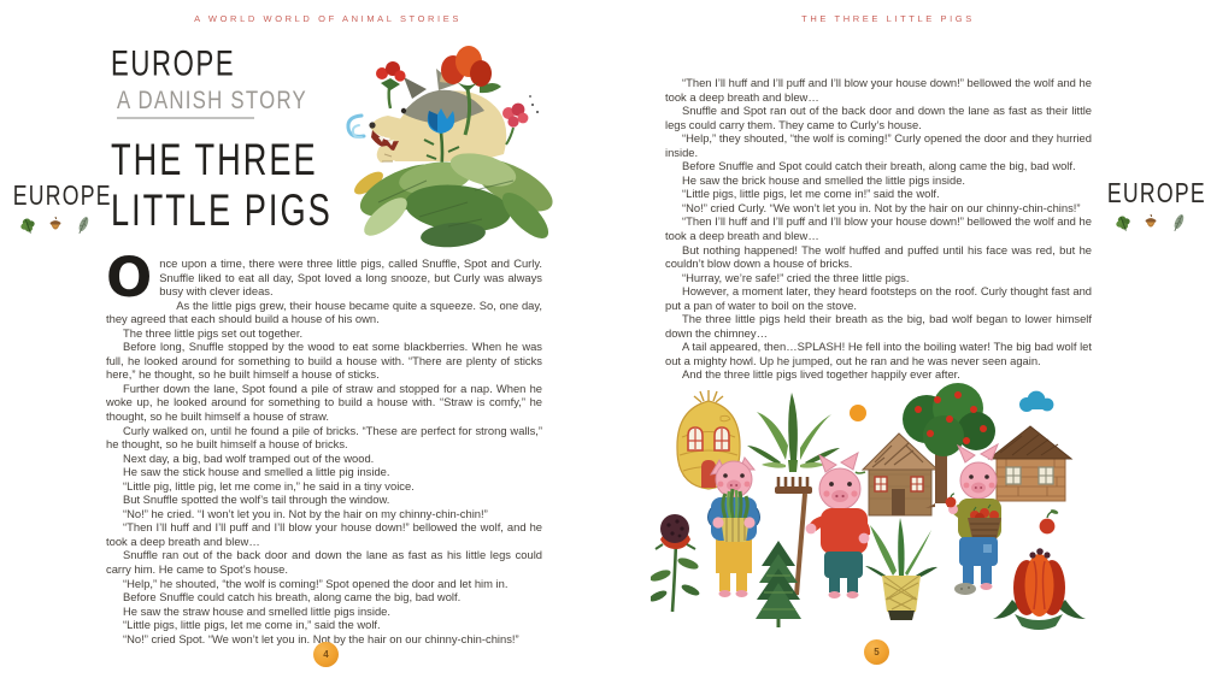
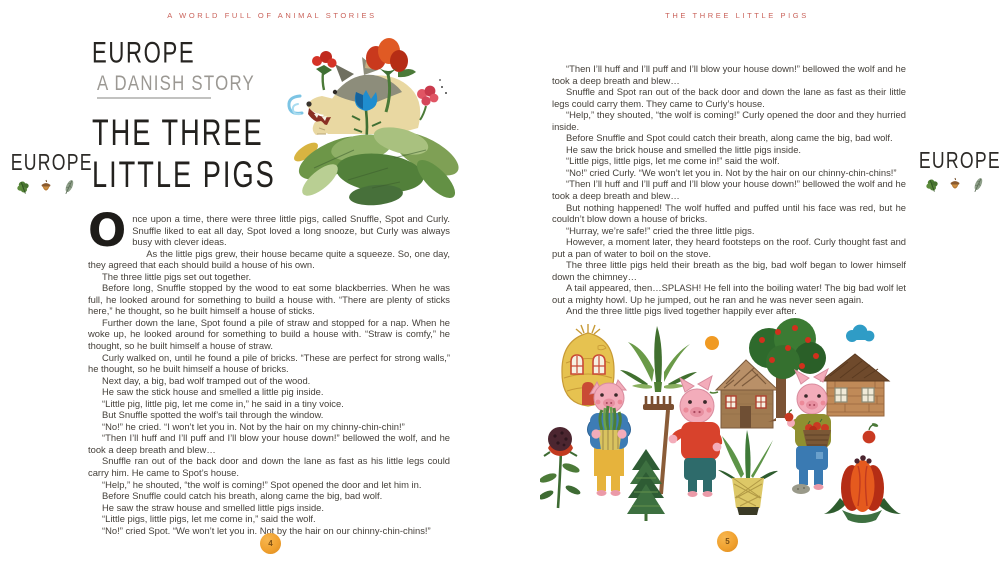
- A WORLD WORLD OF ANIMAL STORIES
+ A WORLD FULL OF ANIMAL STORIES
  EUROPE
  A DANISH STORY
  THE THREE
  LITTLE PIGS
  EUROPE
  O
  nce upon a time, there were three little pigs, called Snuffle, Spot and Curly. Snuffle liked to eat all day, Spot loved a long snooze, but Curly was always busy with clever ideas.
  As the little pigs grew, their house became quite a squeeze. So, one day, they agreed that each should build a house of his own.
  The three little pigs set out together.
  Before long, Snuffle stopped by the wood to eat some blackberries. When he was full, he looked around for something to build a house with. “There are plenty of sticks here,” he thought, so he built himself a house of sticks.
  Further down the lane, Spot found a pile of straw and stopped for a nap. When he woke up, he looked around for something to build a house with. “Straw is comfy,” he thought, so he built himself a house of straw.
  Curly walked on, until he found a pile of bricks. “These are perfect for strong walls,” he thought, so he built himself a house of bricks.
  Next day, a big, bad wolf tramped out of the wood.
  He saw the stick house and smelled a little pig inside.
  “Little pig, little pig, let me come in,” he said in a tiny voice.
  But Snuffle spotted the wolf’s tail through the window.
  “No!” he cried. “I won’t let you in. Not by the hair on my chinny-chin-chin!”
  “Then I’ll huff and I’ll puff and I’ll blow your house down!” bellowed the wolf, and he took a deep breath and blew…
  Snuffle ran out of the back door and down the lane as fast as his little legs could carry him. He came to Spot’s house.
  “Help,” he shouted, “the wolf is coming!” Spot opened the door and let him in.
  Before Snuffle could catch his breath, along came the big, bad wolf.
  He saw the straw house and smelled little pigs inside.
  “Little pigs, little pigs, let me come in,” said the wolf.
  “No!” cried Spot. “We won’t let you in. Not by the hair on our chinny-chin-chins!”
  4
  THE THREE LITTLE PIGS
  “Then I’ll huff and I’ll puff and I’ll blow your house down!” bellowed the wolf and he took a deep breath and blew…
  Snuffle and Spot ran out of the back door and down the lane as fast as their little legs could carry them. They came to Curly’s house.
  “Help,” they shouted, “the wolf is coming!” Curly opened the door and they hurried inside.
  Before Snuffle and Spot could catch their breath, along came the big, bad wolf.
  He saw the brick house and smelled the little pigs inside.
  “Little pigs, little pigs, let me come in!” said the wolf.
  “No!” cried Curly. “We won’t let you in. Not by the hair on our chinny-chin-chins!”
  “Then I’ll huff and I’ll puff and I’ll blow your house down!” bellowed the wolf and he took a deep breath and blew…
  But nothing happened! The wolf huffed and puffed until his face was red, but he couldn’t blow down a house of bricks.
  “Hurray, we’re safe!” cried the three little pigs.
  However, a moment later, they heard footsteps on the roof. Curly thought fast and put a pan of water to boil on the stove.
  The three little pigs held their breath as the big, bad wolf began to lower himself down the chimney…
  A tail appeared, then…SPLASH! He fell into the boiling water! The big bad wolf let out a mighty howl. Up he jumped, out he ran and he was never seen again.
  And the three little pigs lived together happily ever after.
  EUROPE
  5
